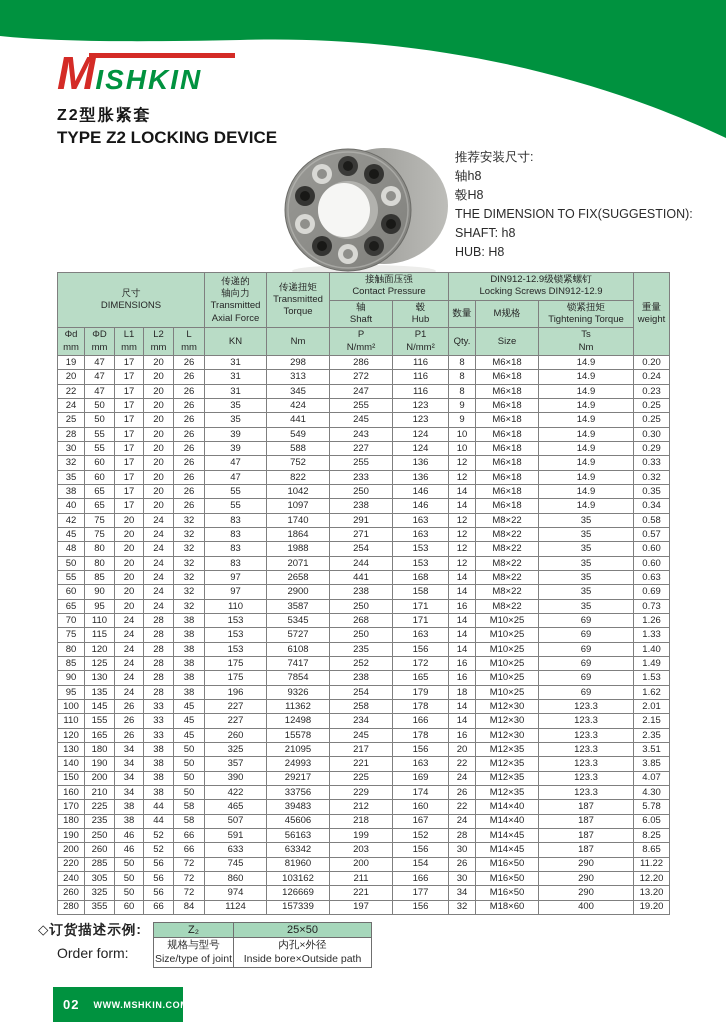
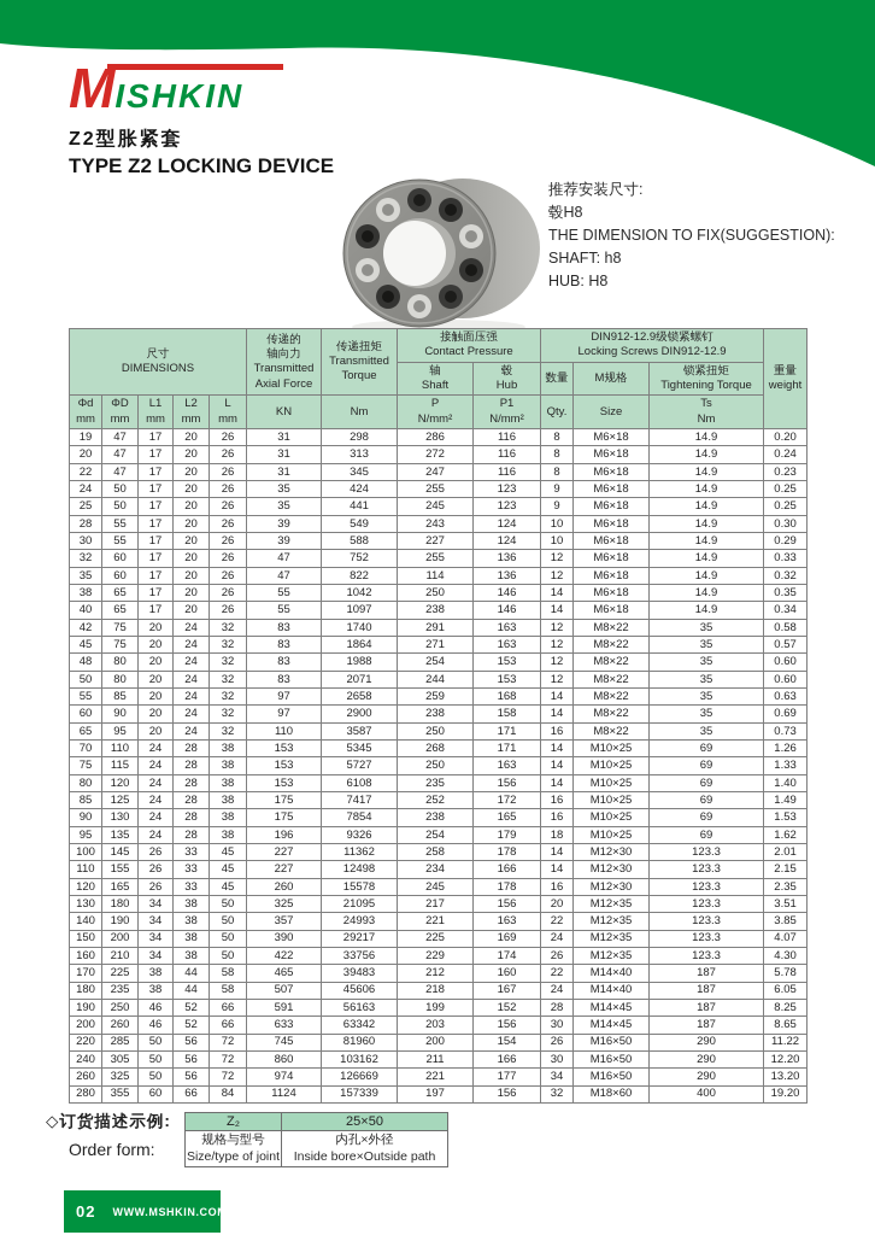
  MISHKIN
  Z2型胀紧套
  TYPE Z2 LOCKING DEVICE
  推荐安装尺寸:
- 轴h8
  毂H8
  THE DIMENSION TO FIX(SUGGESTION):
  SHAFT: h8
  HUB: H8
  尺寸 DIMENSIONS	传递的 轴向力 Transmitted Axial Force	传递扭矩 Transmitted Torque	接触面压强 Contact Pressure	DIN912-12.9级锁紧螺钉 Locking Screws DIN912-12.9	重量 weight
  轴 Shaft	毂 Hub	数量	M规格	锁紧扭矩 Tightening Torque
  Φd mm	ΦD mm	L1 mm	L2 mm	L mm	KN	Nm	P N/mm²	P1 N/mm²	Qty.	Size	Ts Nm
  19	47	17	20	26	31	298	286	116	8	M6×18	14.9	0.20
  20	47	17	20	26	31	313	272	116	8	M6×18	14.9	0.24
  22	47	17	20	26	31	345	247	116	8	M6×18	14.9	0.23
  24	50	17	20	26	35	424	255	123	9	M6×18	14.9	0.25
  25	50	17	20	26	35	441	245	123	9	M6×18	14.9	0.25
  28	55	17	20	26	39	549	243	124	10	M6×18	14.9	0.30
  30	55	17	20	26	39	588	227	124	10	M6×18	14.9	0.29
  32	60	17	20	26	47	752	255	136	12	M6×18	14.9	0.33
- 35	60	17	20	26	47	822	233	136	12	M6×18	14.9	0.32
+ 35	60	17	20	26	47	822	114	136	12	M6×18	14.9	0.32
  38	65	17	20	26	55	1042	250	146	14	M6×18	14.9	0.35
  40	65	17	20	26	55	1097	238	146	14	M6×18	14.9	0.34
  42	75	20	24	32	83	1740	291	163	12	M8×22	35	0.58
  45	75	20	24	32	83	1864	271	163	12	M8×22	35	0.57
  48	80	20	24	32	83	1988	254	153	12	M8×22	35	0.60
  50	80	20	24	32	83	2071	244	153	12	M8×22	35	0.60
- 55	85	20	24	32	97	2658	441	168	14	M8×22	35	0.63
+ 55	85	20	24	32	97	2658	259	168	14	M8×22	35	0.63
  60	90	20	24	32	97	2900	238	158	14	M8×22	35	0.69
  65	95	20	24	32	110	3587	250	171	16	M8×22	35	0.73
  70	110	24	28	38	153	5345	268	171	14	M10×25	69	1.26
  75	115	24	28	38	153	5727	250	163	14	M10×25	69	1.33
  80	120	24	28	38	153	6108	235	156	14	M10×25	69	1.40
  85	125	24	28	38	175	7417	252	172	16	M10×25	69	1.49
  90	130	24	28	38	175	7854	238	165	16	M10×25	69	1.53
  95	135	24	28	38	196	9326	254	179	18	M10×25	69	1.62
  100	145	26	33	45	227	11362	258	178	14	M12×30	123.3	2.01
  110	155	26	33	45	227	12498	234	166	14	M12×30	123.3	2.15
  120	165	26	33	45	260	15578	245	178	16	M12×30	123.3	2.35
  130	180	34	38	50	325	21095	217	156	20	M12×35	123.3	3.51
  140	190	34	38	50	357	24993	221	163	22	M12×35	123.3	3.85
  150	200	34	38	50	390	29217	225	169	24	M12×35	123.3	4.07
  160	210	34	38	50	422	33756	229	174	26	M12×35	123.3	4.30
  170	225	38	44	58	465	39483	212	160	22	M14×40	187	5.78
  180	235	38	44	58	507	45606	218	167	24	M14×40	187	6.05
  190	250	46	52	66	591	56163	199	152	28	M14×45	187	8.25
  200	260	46	52	66	633	63342	203	156	30	M14×45	187	8.65
  220	285	50	56	72	745	81960	200	154	26	M16×50	290	11.22
  240	305	50	56	72	860	103162	211	166	30	M16×50	290	12.20
  260	325	50	56	72	974	126669	221	177	34	M16×50	290	13.20
  280	355	60	66	84	1124	157339	197	156	32	M18×60	400	19.20
  ◇订货描述示例:
  Order form:
  Z₂	25×50
  规格与型号 Size/type of joint	内孔×外径 Inside bore×Outside path
  02
  WWW.MSHKIN.COM
